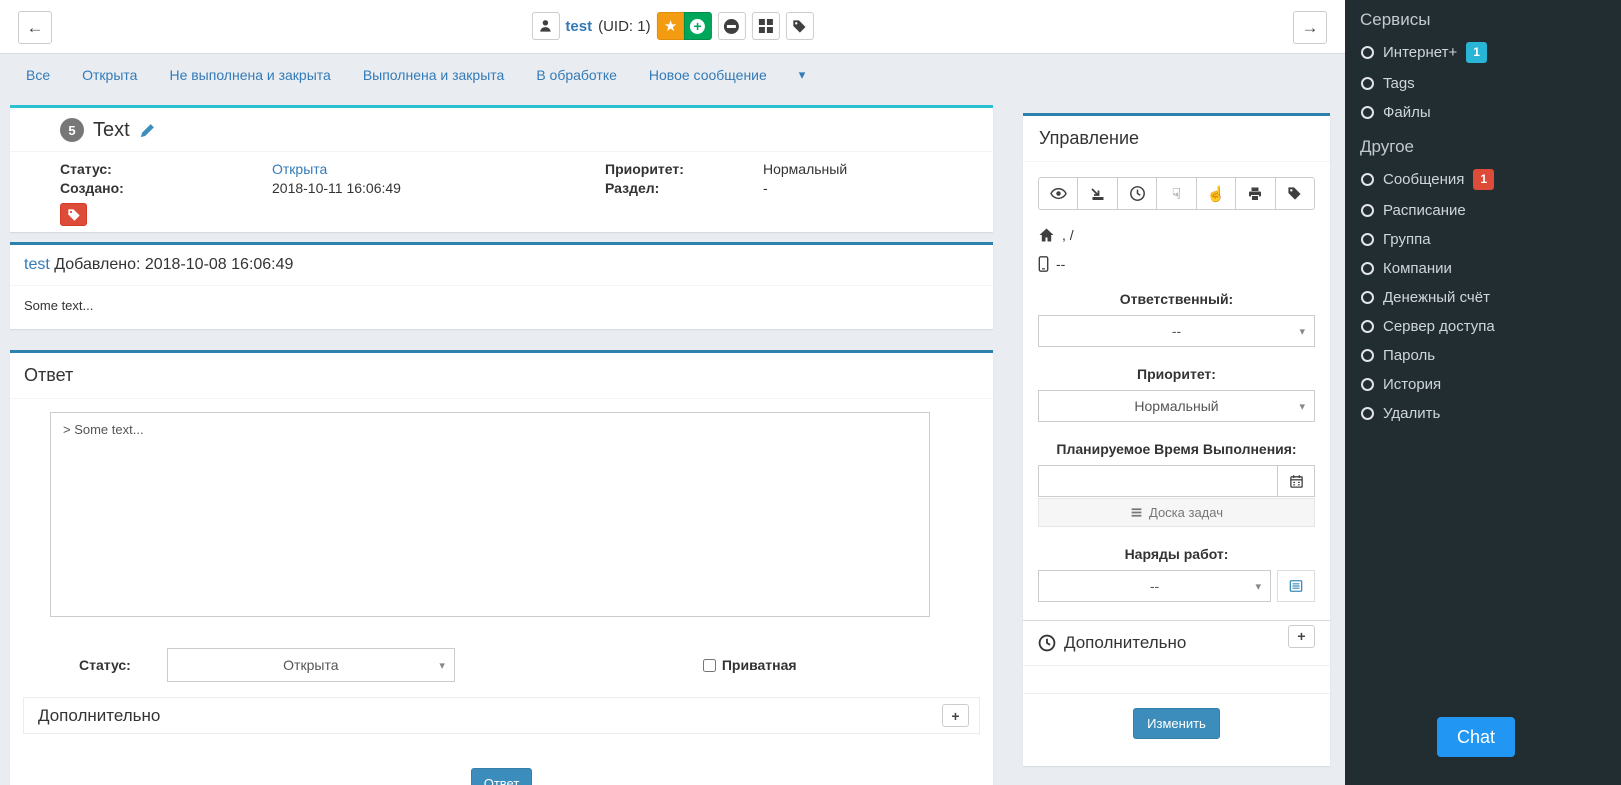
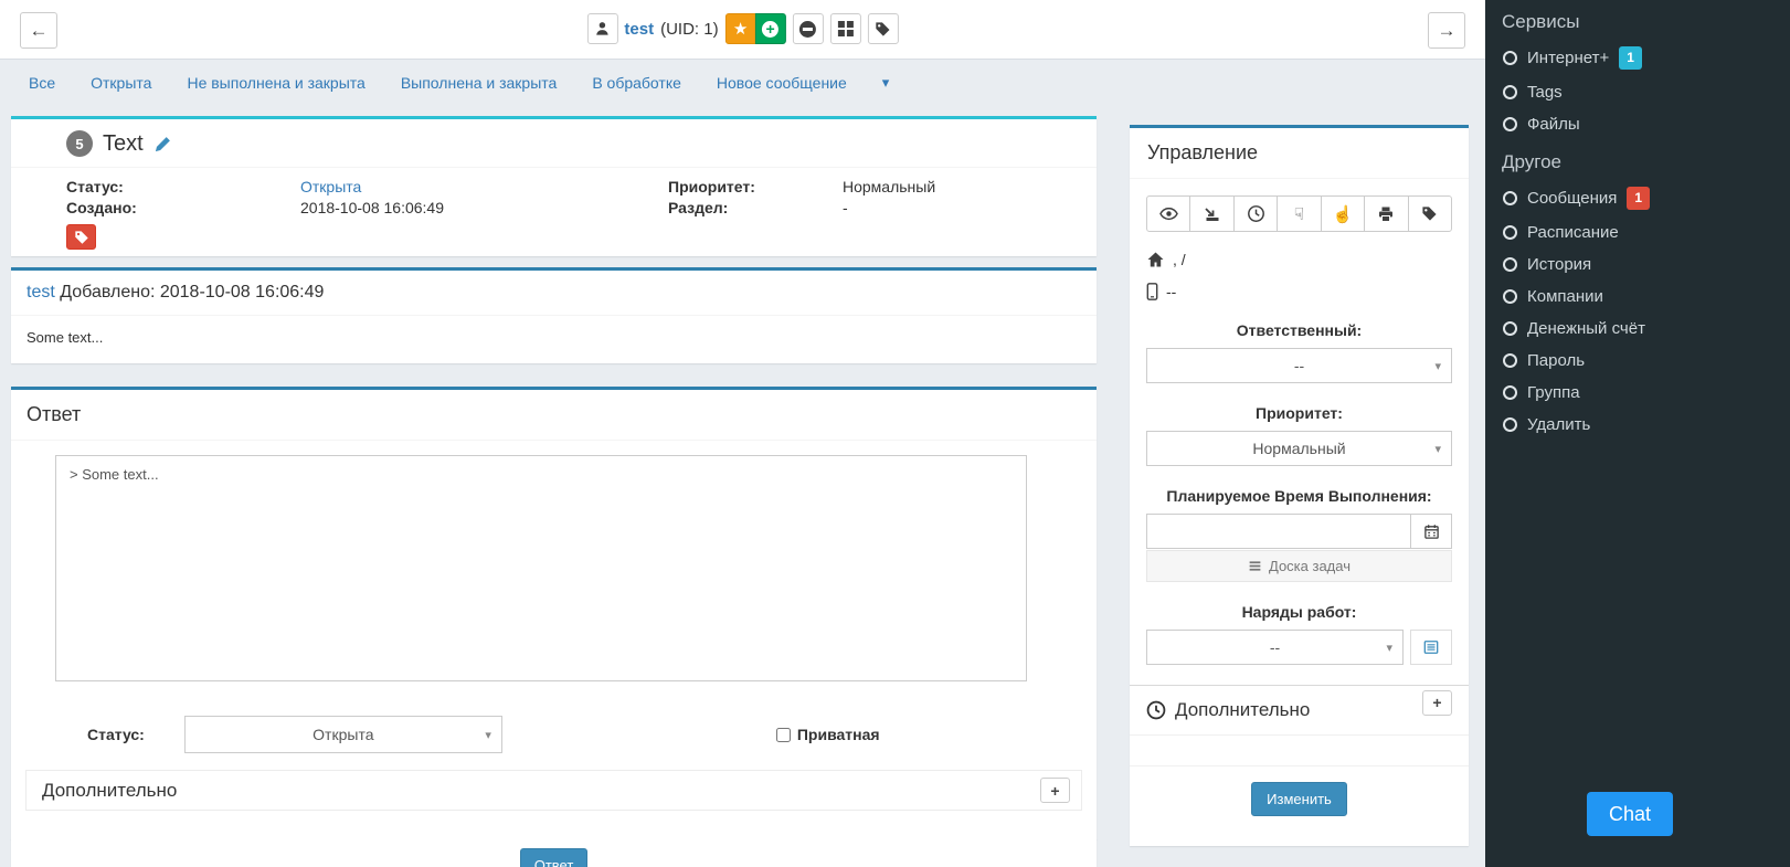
  ←
  test
  (UID: 1)
  ★
  +
  →
  Все
  Открыта
  Не выполнена и закрыта
  Выполнена и закрыта
  В обработке
  Новое сообщение
  ▾
  5
  Text
  Статус:
  Открыта
  Приоритет:
  Нормальный
  Создано:
- 2018-10-11 16:06:49
+ 2018-10-08 16:06:49
  Раздел:
  -
  test Добавлено: 2018-10-08 16:06:49
  Some text...
  Ответ
  > Some text...
  Статус:
  Открыта
  ▾
  Приватная
  Дополнительно
  +
  Ответ
  Управление
  ☟
  ☝
  , /
  --
  Ответственный:
  --
  ▾
  Приоритет:
  Нормальный
  ▾
  Планируемое Время Выполнения:
  Доска задач
  Наряды работ:
  --
  ▾
  Дополнительно
  +
  Изменить
  Сервисы
  Интернет+
  1
  Tags
  Файлы
  Другое
  Сообщения
  1
  Расписание
- Группа
+ История
  Компании
  Денежный счёт
- Сервер доступа
  Пароль
- История
+ Группа
  Удалить
  Chat
